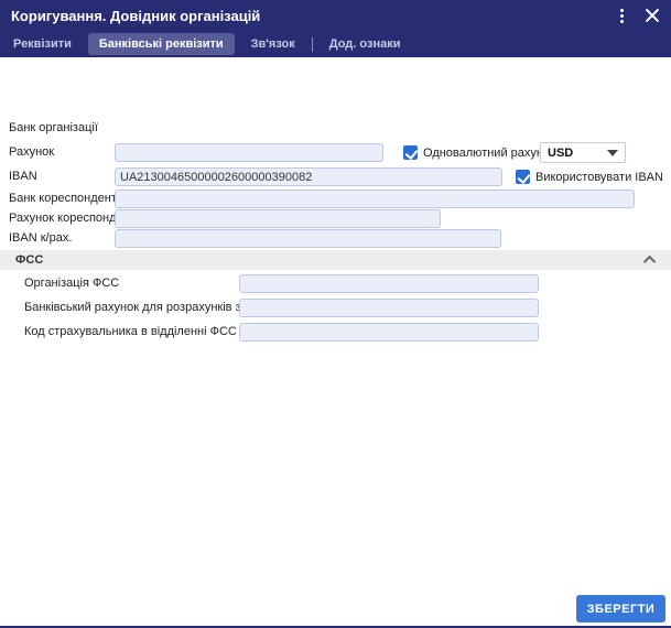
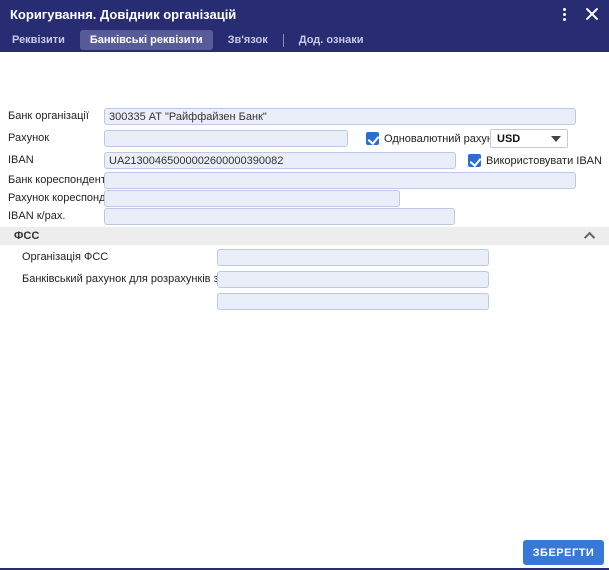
  Коригування. Довідник організацій
  Реквізити
  Банківські реквізити
  Зв'язок
  Дод. ознаки
  Банк організації
+ 300335 АТ "Райффайзен Банк"
  Рахунок
  Одновалютний раху
  USD
  IBAN
  UA21300465000002600000390082
  Використовувати IBAN
  Банк кореспонден
  Рахунок кореспонд
  IBAN к/рах.
  ФСС
  Організація ФСС
  Банківський рахунок для розрахунків
- Код страхувальника в відділенні ФСС
  ЗБЕРЕГТИ
